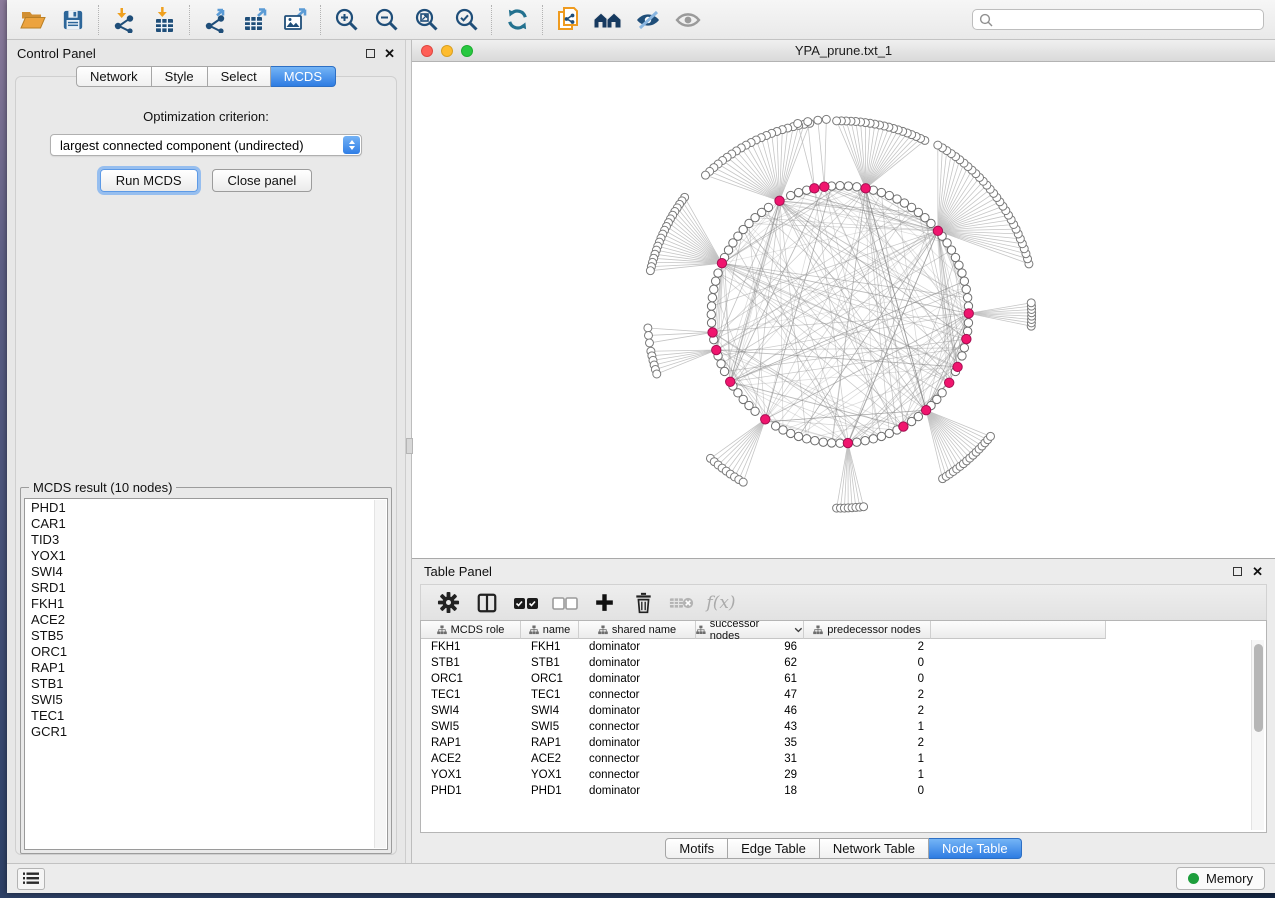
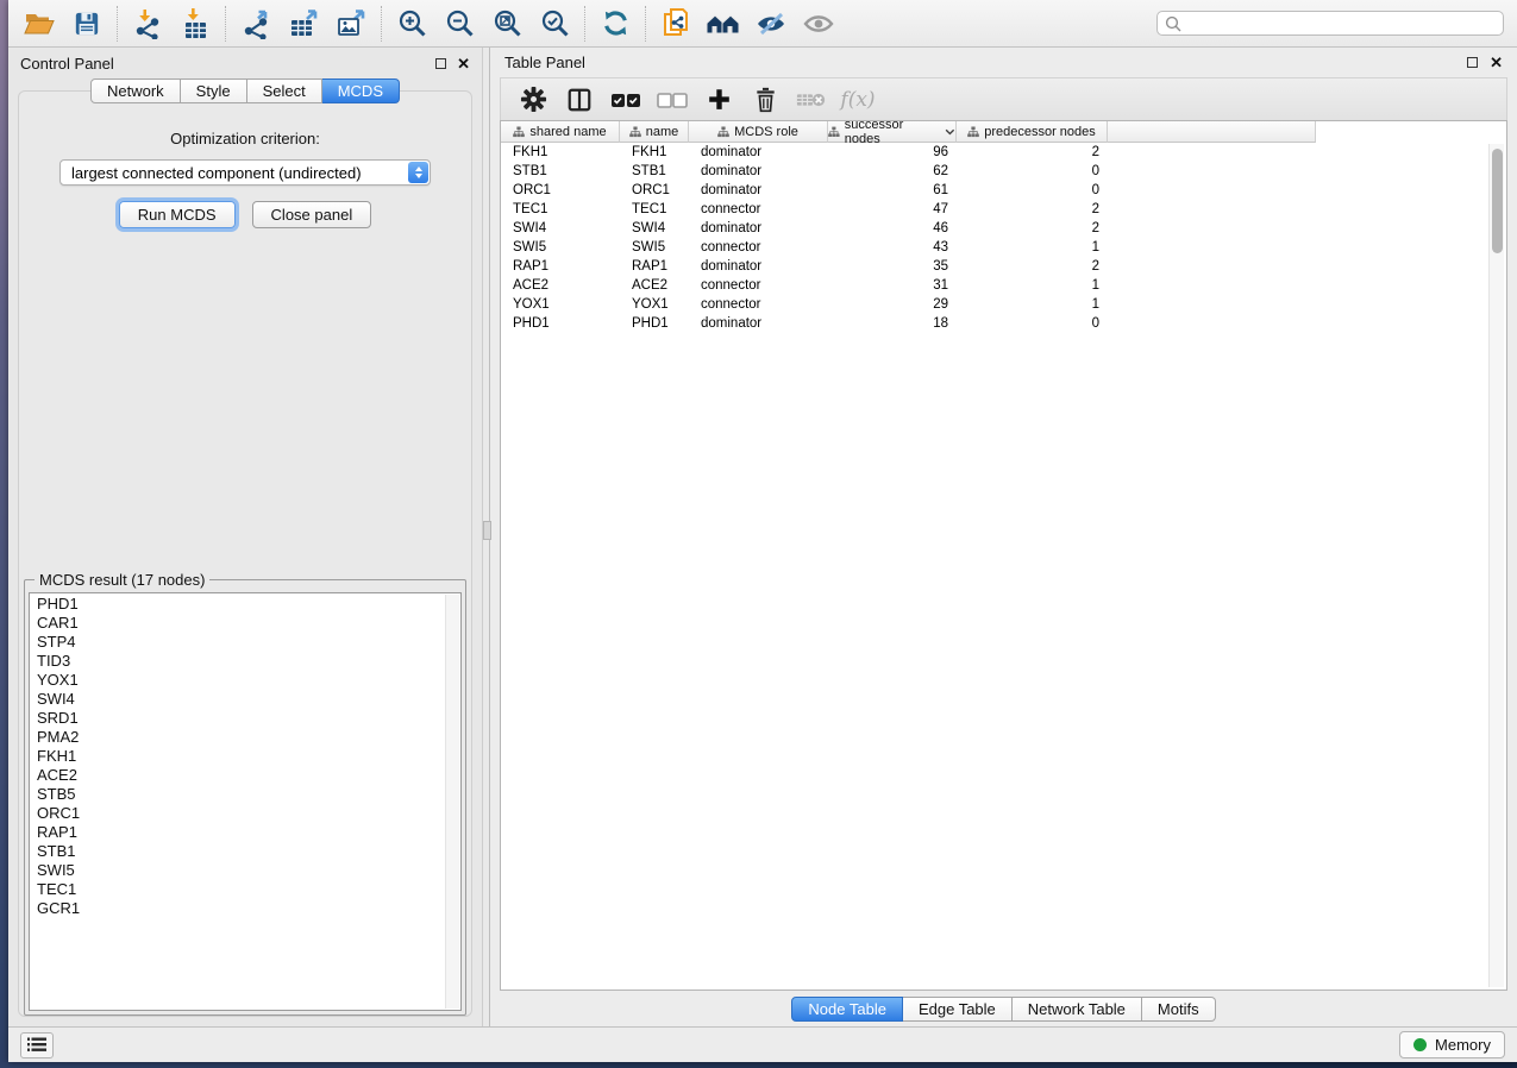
  Control Panel
  ✕
  Network
  Style
  Select
  MCDS
  Optimization criterion:
  largest connected component (undirected)
  Run MCDS
  Close panel
- MCDS result (10 nodes)
+ MCDS result (17 nodes)
  PHD1
  CAR1
+ STP4
  TID3
  YOX1
  SWI4
  SRD1
+ PMA2
  FKH1
  ACE2
  STB5
  ORC1
  RAP1
  STB1
  SWI5
  TEC1
  GCR1
- YPA_prune.txt_1
  Table Panel
  ✕
  f(x)
- MCDS role
+ shared name
  name
- shared name
+ MCDS role
  successor nodes
  predecessor nodes
  FKH1
  FKH1
  dominator
  96
  2
  STB1
  STB1
  dominator
  62
  0
  ORC1
  ORC1
  dominator
  61
  0
  TEC1
  TEC1
  connector
  47
  2
  SWI4
  SWI4
  dominator
  46
  2
  SWI5
  SWI5
  connector
  43
  1
  RAP1
  RAP1
  dominator
  35
  2
  ACE2
  ACE2
  connector
  31
  1
  YOX1
  YOX1
  connector
  29
  1
  PHD1
  PHD1
  dominator
  18
  0
- Motifs
+ Node Table
  Edge Table
  Network Table
- Node Table
+ Motifs
  Memory
